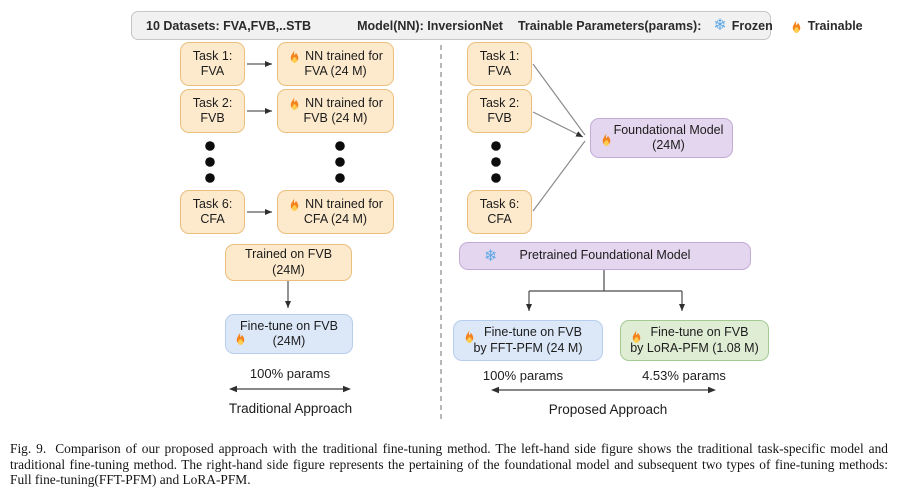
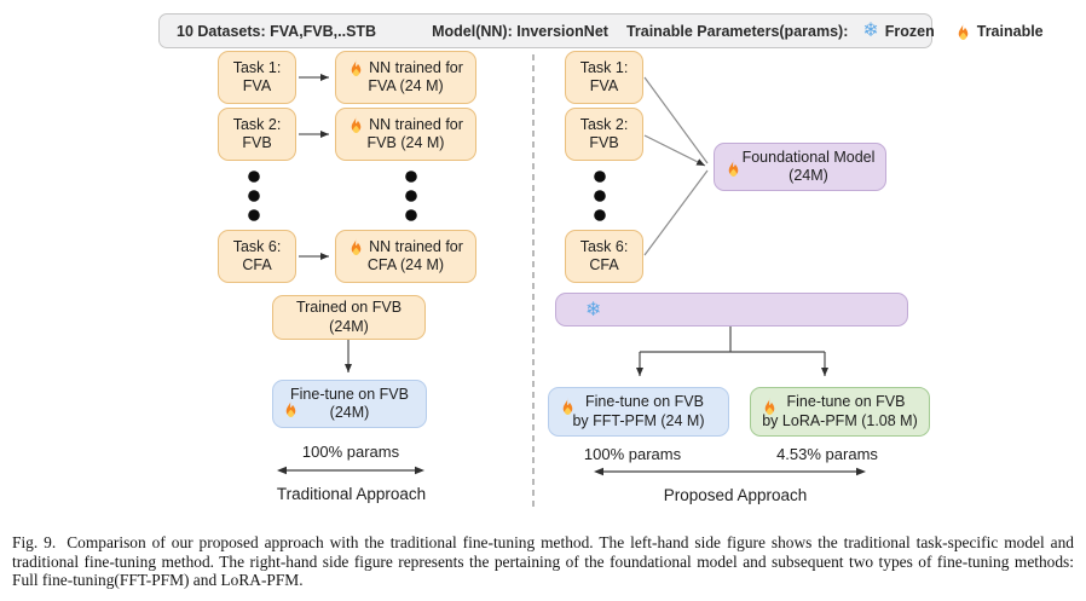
  10 Datasets: FVA,FVB,..STB
  Model(NN): InversionNet
  Trainable Parameters(params):
  ❄
  Frozen
  Trainable
  Task 1:
  FVA
  Task 2:
  FVB
  Task 6:
  CFA
  NN trained for
  FVA (24 M)
  NN trained for
  FVB (24 M)
  NN trained for
  CFA (24 M)
  Trained on FVB
  (24M)
  Fine-tune on FVB
  (24M)
  100% params
  Traditional Approach
  Task 1:
  FVA
  Task 2:
  FVB
  Task 6:
  CFA
  Foundational Model
  (24M)
  ❄
- Pretrained Foundational Model
  Fine-tune on FVB
  by FFT-PFM (24 M)
  Fine-tune on FVB
  by LoRA-PFM (1.08 M)
  100% params
  4.53% params
  Proposed Approach
  Fig. 9. Comparison of our proposed approach with the traditional fine-tuning method. The left-hand side figure shows the traditional task-specific model and traditional fine-tuning method. The right-hand side figure represents the pertaining of the foundational model and subsequent two types of fine-tuning methods: Full fine-tuning(FFT-PFM) and LoRA-PFM.
